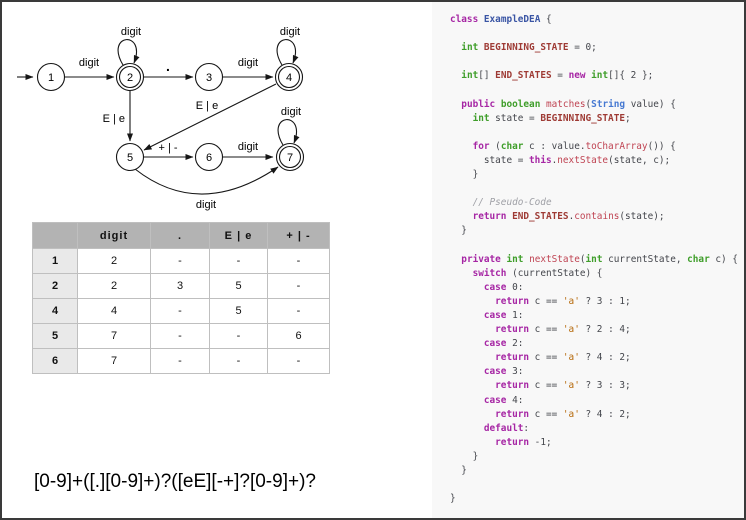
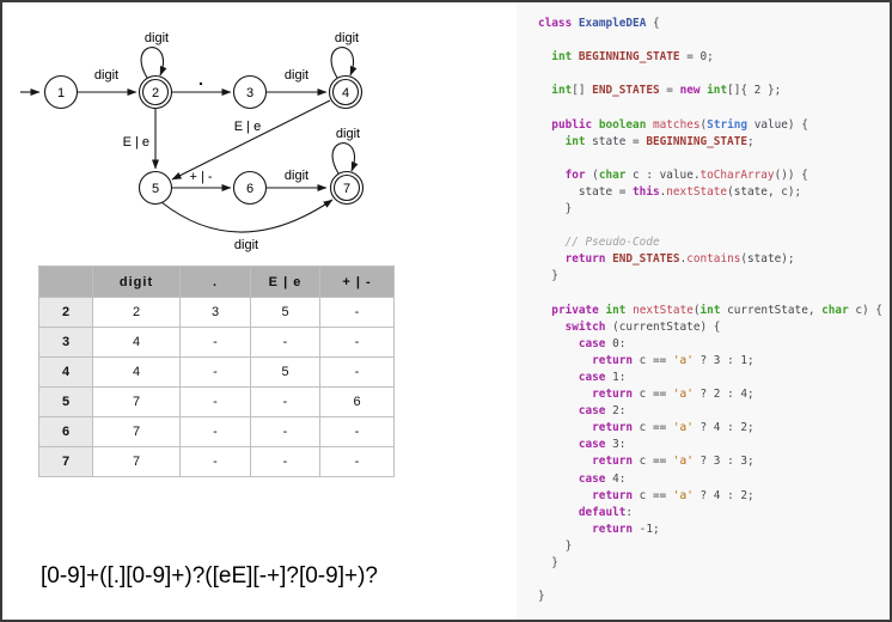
  digit
  .
  digit
  E | e
  E | e
  + | -
  digit
  digit
  1
  digit
  2
  3
  digit
  4
  5
  6
  digit
  7
  	digit	.	E | e	+ | -
- 1	2	-	-	-
  2	2	3	5	-
+ 3	4	-	-	-
  4	4	-	5	-
  5	7	-	-	6
  6	7	-	-	-
+ 7	7	-	-	-
  [0-9]+([.][0-9]+)?([eE][-+]?[0-9]+)?
  class ExampleDEA { int BEGINNING_STATE = 0; int[] END_STATES = new int[]{ 2 }; public boolean matches(String value) { int state = BEGINNING_STATE; for (char c : value.toCharArray()) { state = this.nextState(state, c); } // Pseudo-Code return END_STATES.contains(state); } private int nextState(int currentState, char c) { switch (currentState) { case 0: return c == 'a' ? 3 : 1; case 1: return c == 'a' ? 2 : 4; case 2: return c == 'a' ? 4 : 2; case 3: return c == 'a' ? 3 : 3; case 4: return c == 'a' ? 4 : 2; default: return -1; } } }
